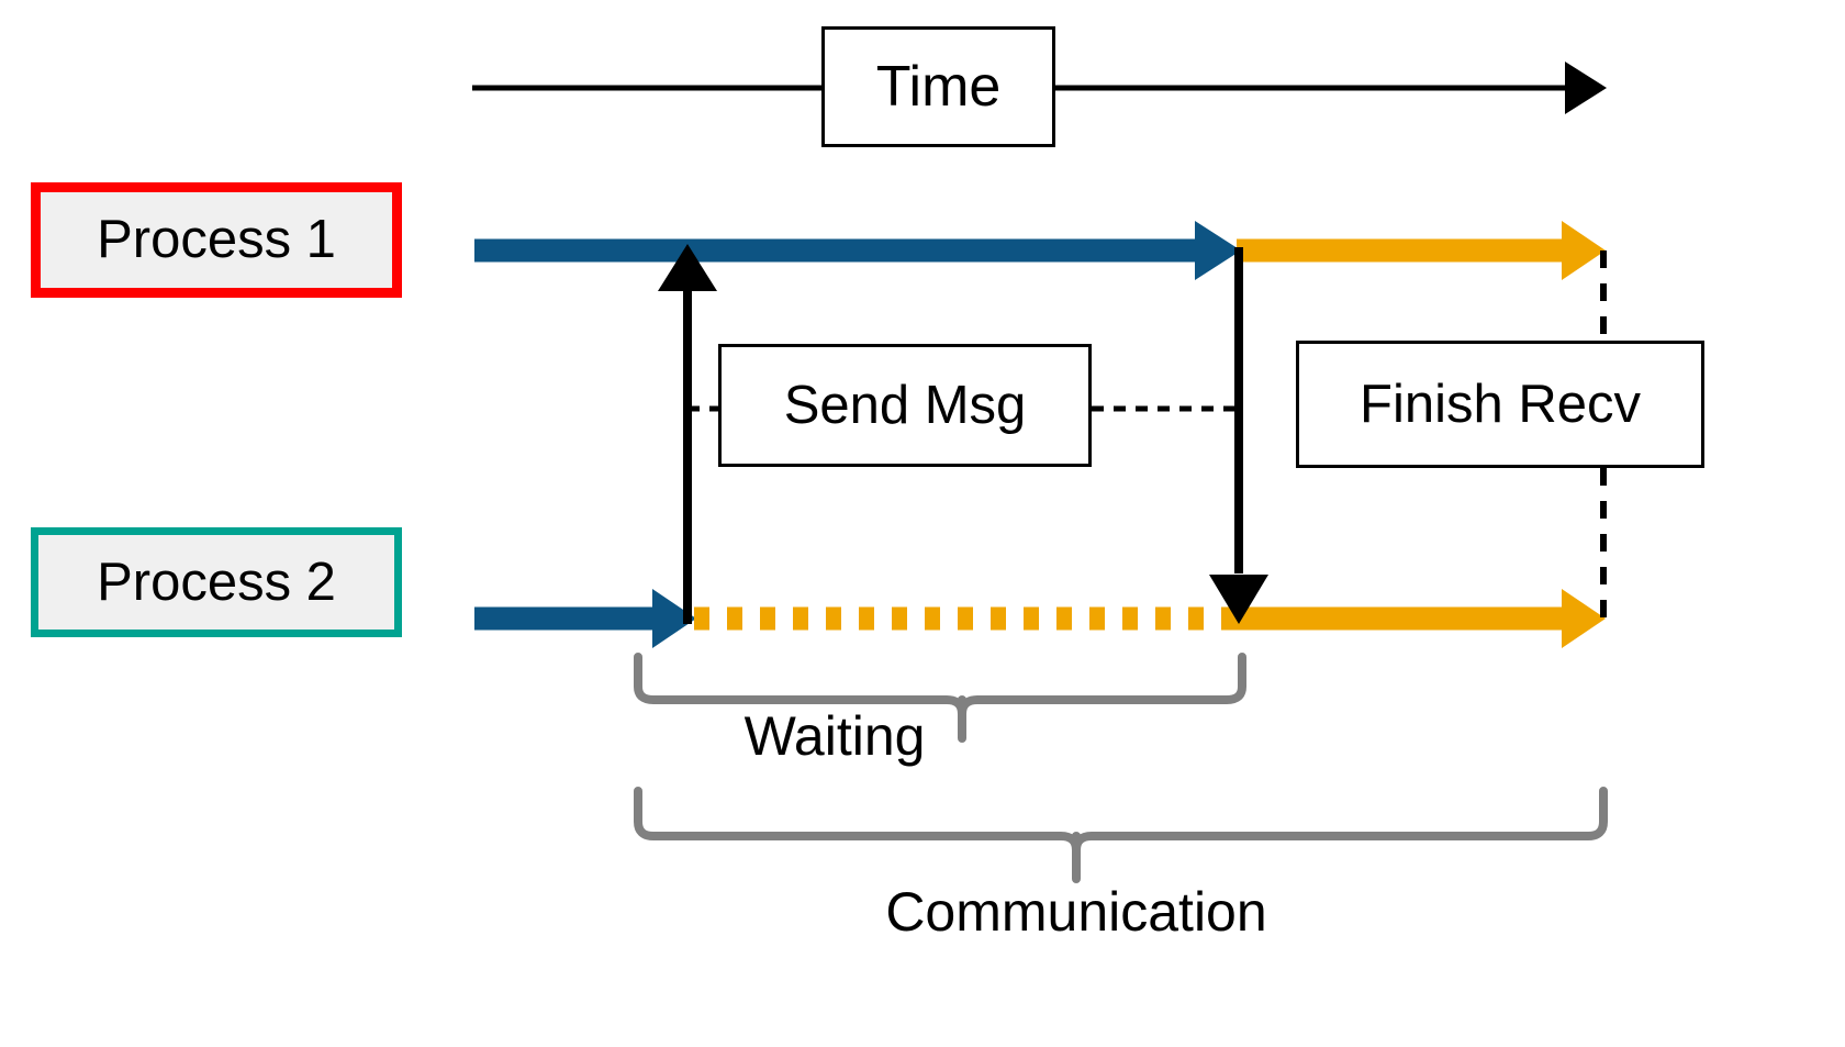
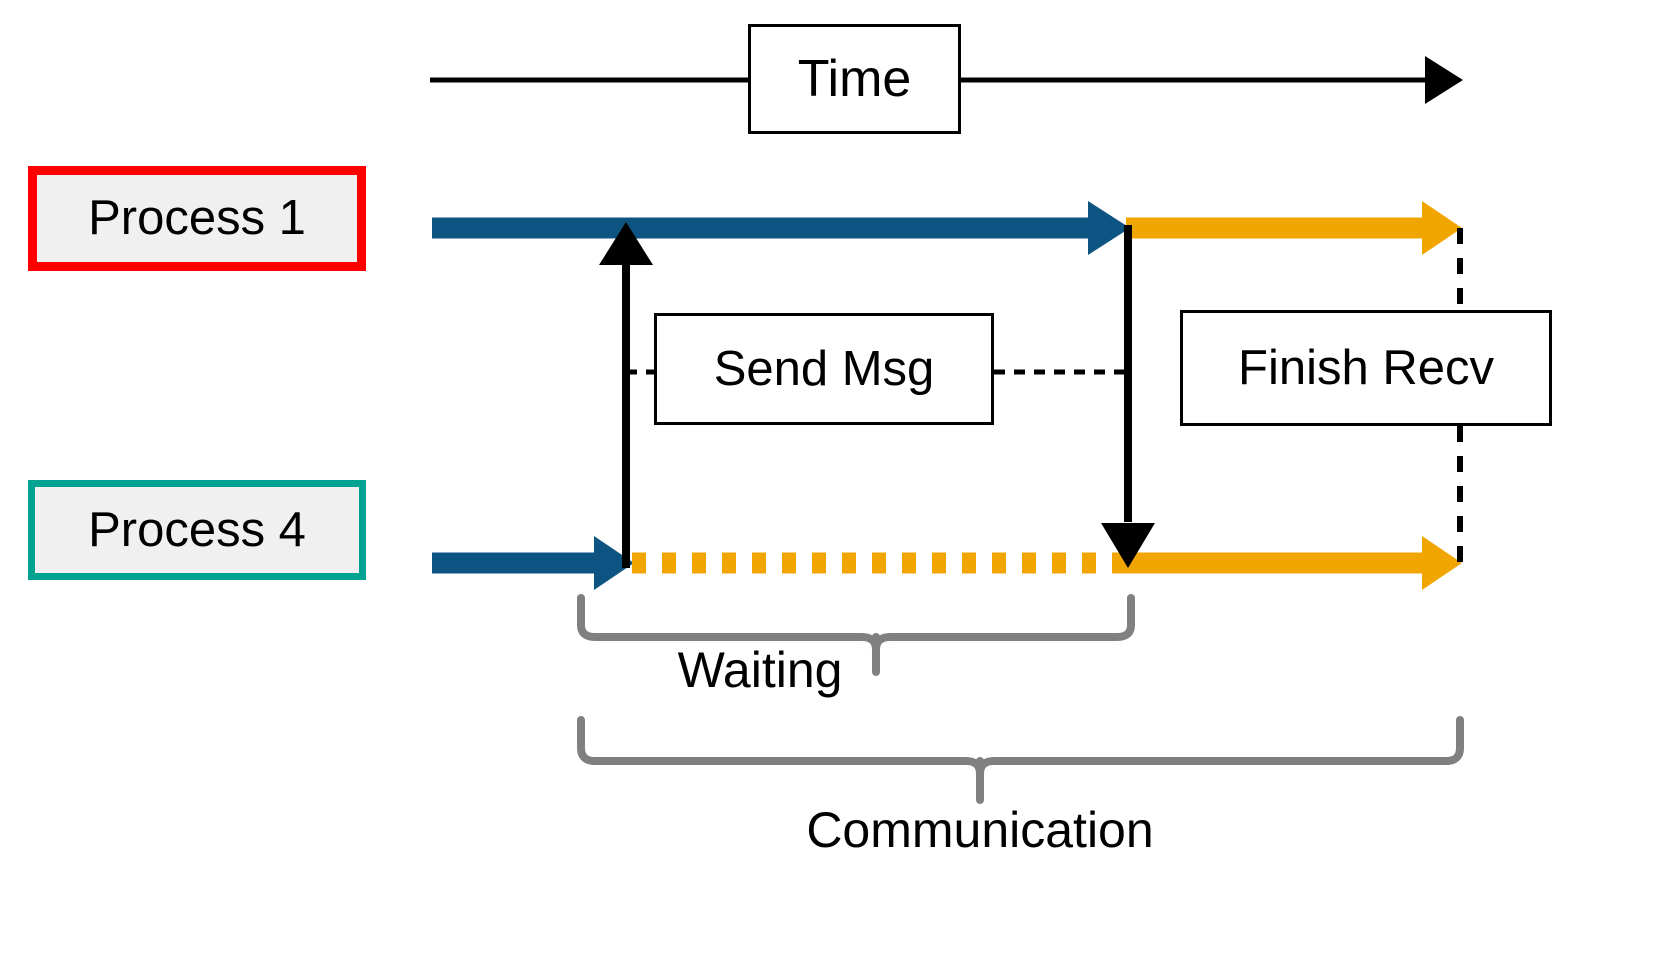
  Process 1
- Process 2
+ Process 4
  Time
  Send Msg
  Finish Recv
  Waiting
  Communication
